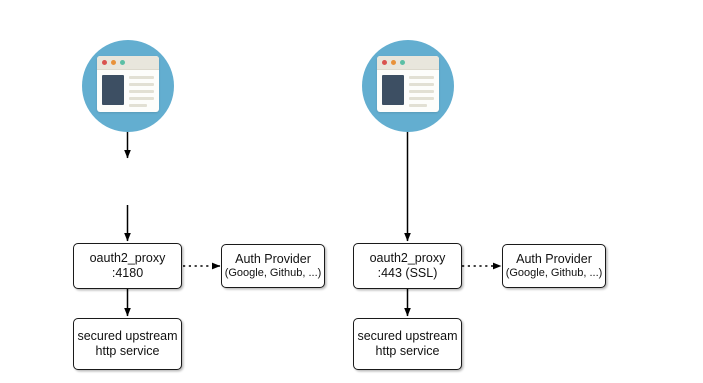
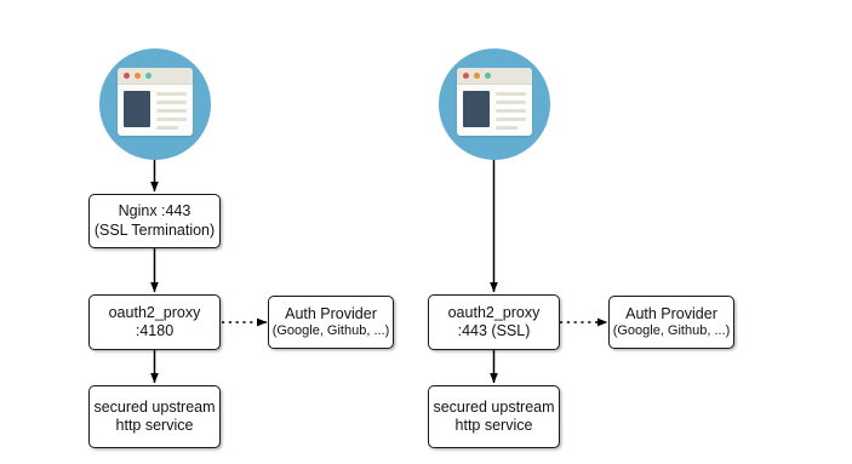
+ Nginx :443
+ (SSL Termination)
  oauth2_proxy
  :4180
  secured upstream
  http service
  Auth Provider
  (Google, Github, ...)
  oauth2_proxy
  :443 (SSL)
  secured upstream
  http service
  Auth Provider
  (Google, Github, ...)
